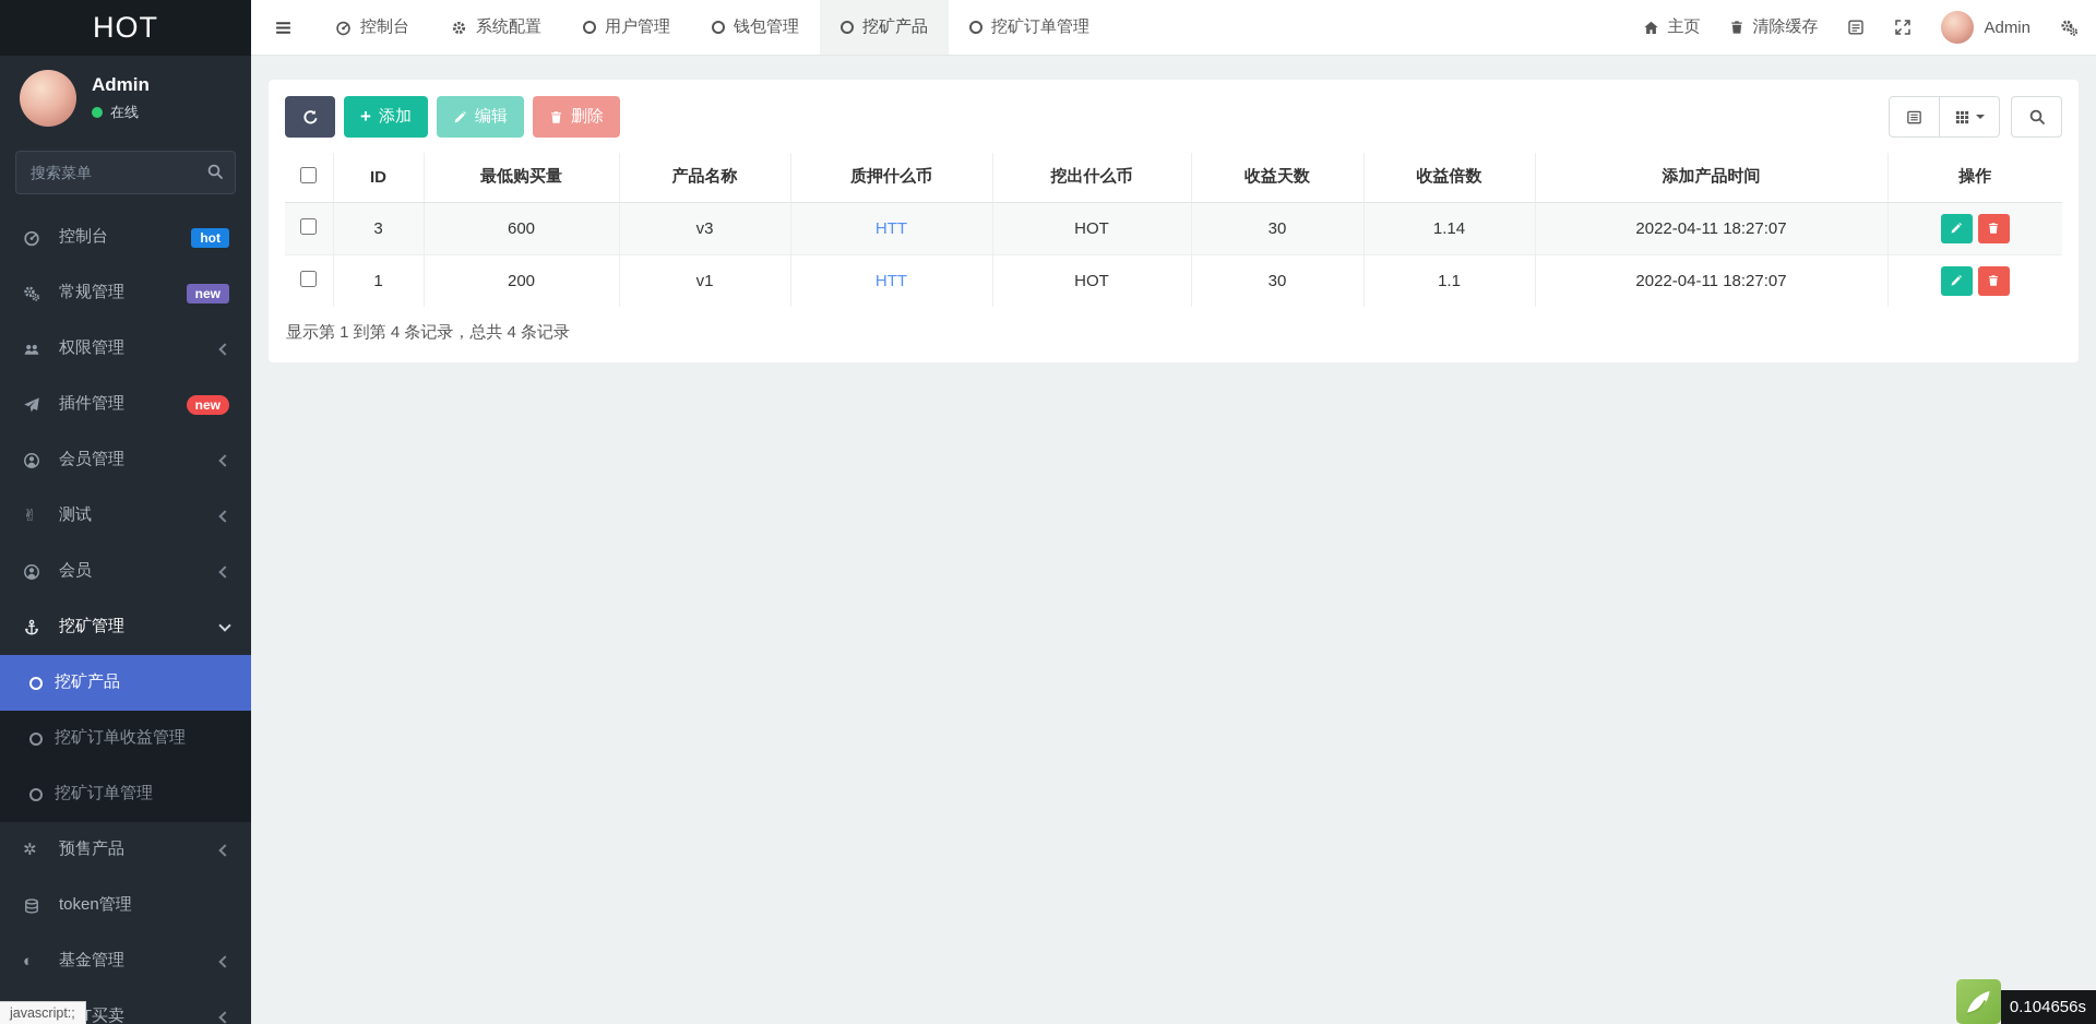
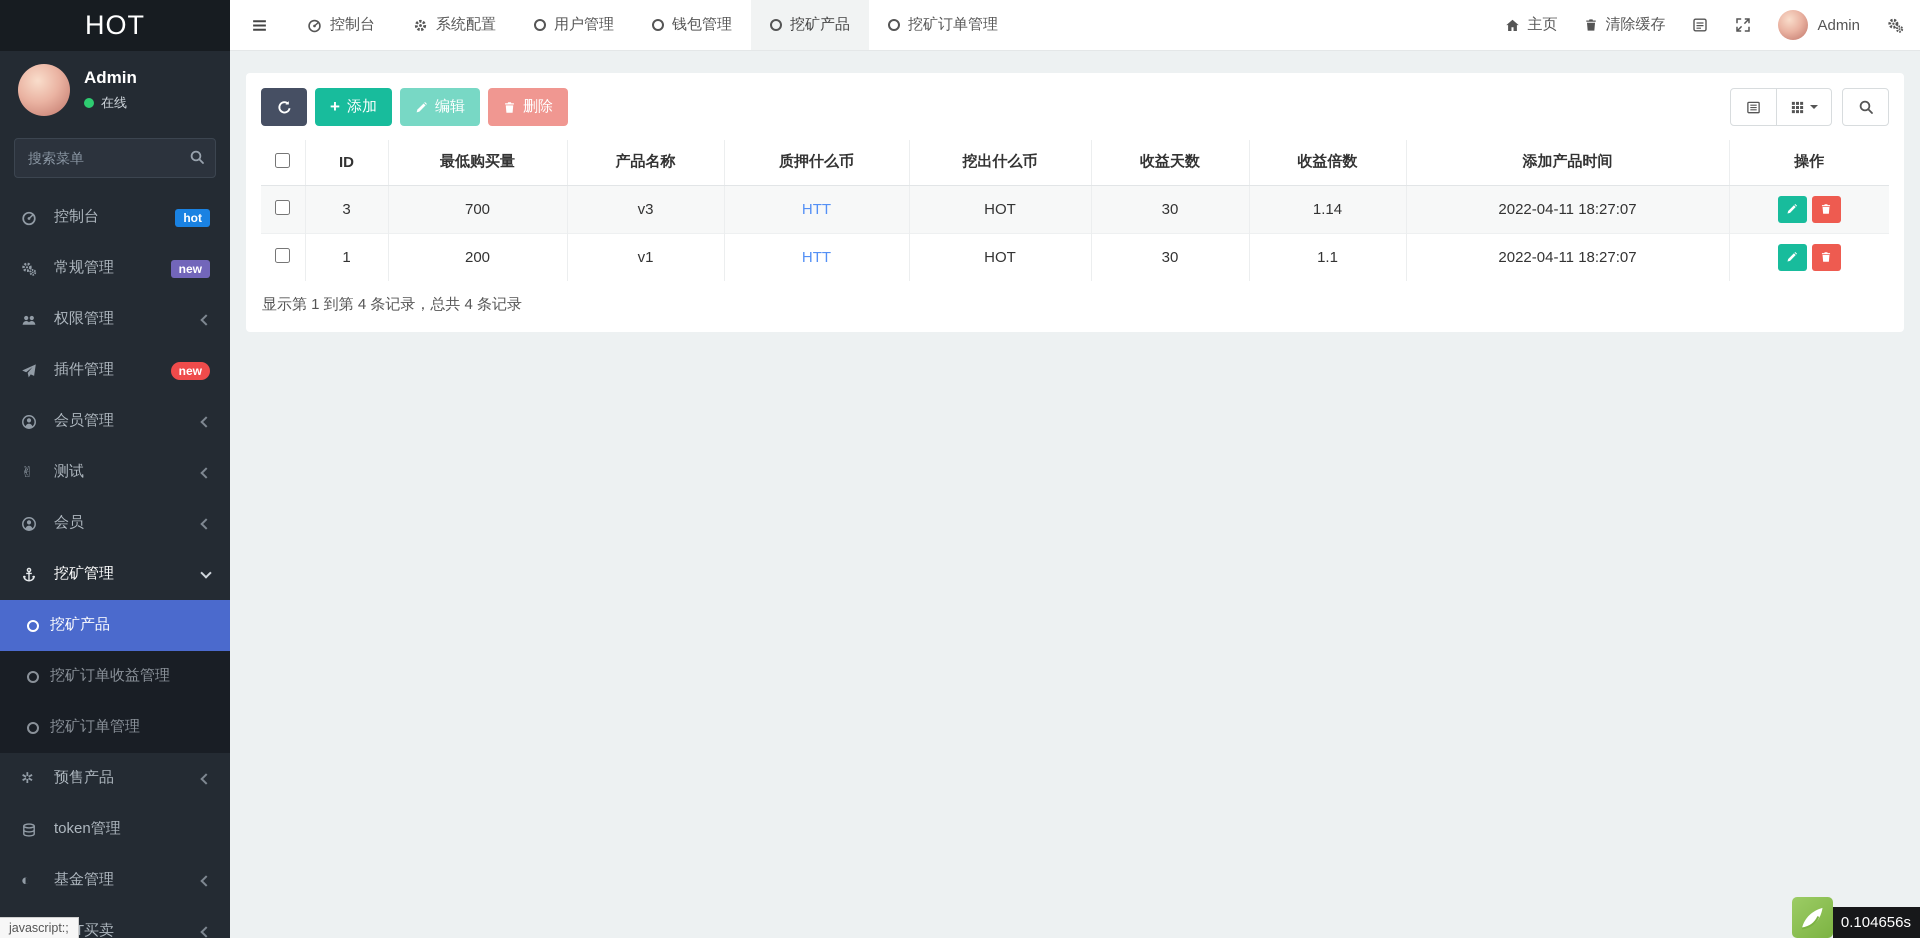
  HOT
  Admin
  在线
  搜索菜单
  控制台
  hot
  常规管理
  new
  权限管理
  插件管理
  new
  会员管理
  ✌
  测试
  会员
  挖矿管理
  挖矿产品
  挖矿订单收益管理
  挖矿订单管理
  ✲
  预售产品
  token管理
  ◐
  基金管理
  控制台
  系统配置
  用户管理
  钱包管理
  挖矿产品
  挖矿订单管理
  主页
  清除缓存
  Admin
  添加
  编辑
  删除
  	ID	最低购买量	产品名称	质押什么币	挖出什么币	收益天数	收益倍数	添加产品时间	操作
- 	3	600	v3	HTT	HOT	30	1.14	2022-04-11 18:27:07
+ 	3	700	v3	HTT	HOT	30	1.14	2022-04-11 18:27:07
  	1	200	v1	HTT	HOT	30	1.1	2022-04-11 18:27:07
  显示第 1 到第 4 条记录，总共 4 条记录
  javascript:;
  0.104656s
